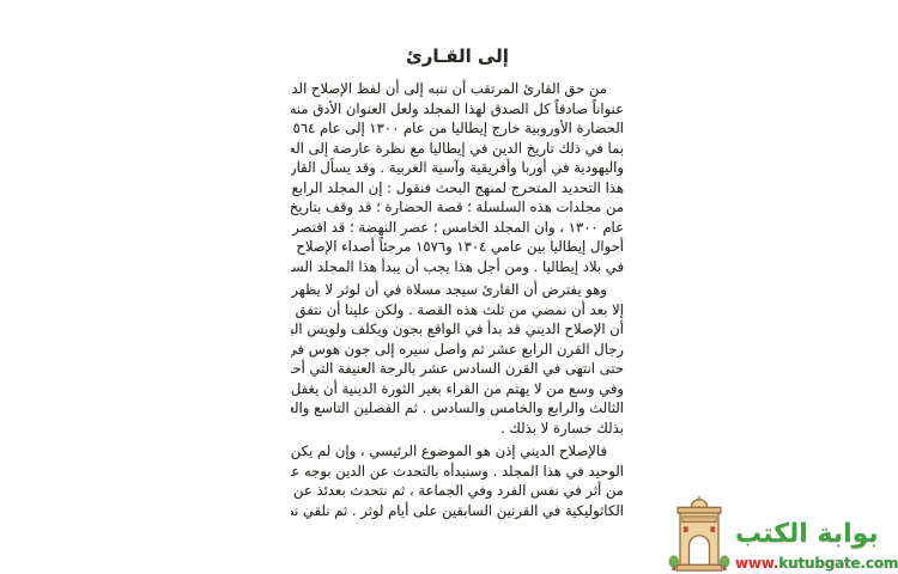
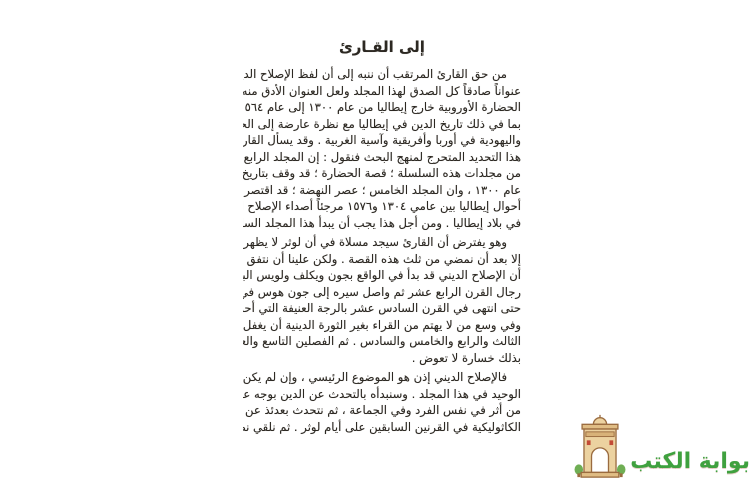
  إلى القـارئ
  من حق القارئ المرتقب أن ننبه إلى أن لفظ الإصلاح الد
  عنواناً صادقاً كل الصدق لهذا المجلد ولعل العنوان الأدق منه
  الحضارة الأوروبية خارج إيطاليا من عام ١٣٠٠ إلى عام ٥٦٤
  بما في ذلك تاريخ الدين في إيطاليا مع نظرة عارضة إلى الح
  واليهودية في أوربا وأفريقية وآسية الغربية . وقد يسأل القار
  هذا التحديد المتحرج لمنهج البحث فنقول : إن المجلد الرابع
  من مجلدات هذه السلسلة ؛ قصة الحضارة ؛ قد وقف بتاريخ
  عام ١٣٠٠ ، وان المجلد الخامس ؛ عصر النهضة ؛ قد اقتصر
  أحوال إيطاليا بين عامي ١٣٠٤ و١٥٧٦ مرجئاً أصداء الإصلاح
  في بلاد إيطاليا . ومن أجل هذا يجب أن يبدأ هذا المجلد السا
  وهو يفترض أن القارئ سيجد مسلاة في أن لوثر لا يظهر
  إلا بعد أن نمضي من ثلث هذه القصة . ولكن علينا أن نتفق
  أن الإصلاح الديني قد بدأ في الواقع بجون ويكلف ولويس الب
  رجال القرن الرابع عشر ثم واصل سيره إلى جون هوس في
  حتى انتهى في القرن السادس عشر بالرجة العنيفة التي أح
  وفي وسع من لا يهتم من القراء بغير الثورة الدينية أن يغفل
  الثالث والرابع والخامس والسادس . ثم الفصلين التاسع والع
- بذلك خسارة لا بذلك .
+ بذلك خسارة لا تعوض .
  فالإصلاح الديني إذن هو الموضوع الرئيسي ، وإن لم يكن
  الوحيد في هذا المجلد . وسنبدأه بالتحدث عن الدين بوجه ع
  من أثر في نفس الفرد وفي الجماعة ، ثم نتحدث بعدئذ عن
  الكاثوليكية في القرنين السابقين على أيام لوثر . ثم نلقي ن
  بوابة الكتب
- www.kutubgate.com
